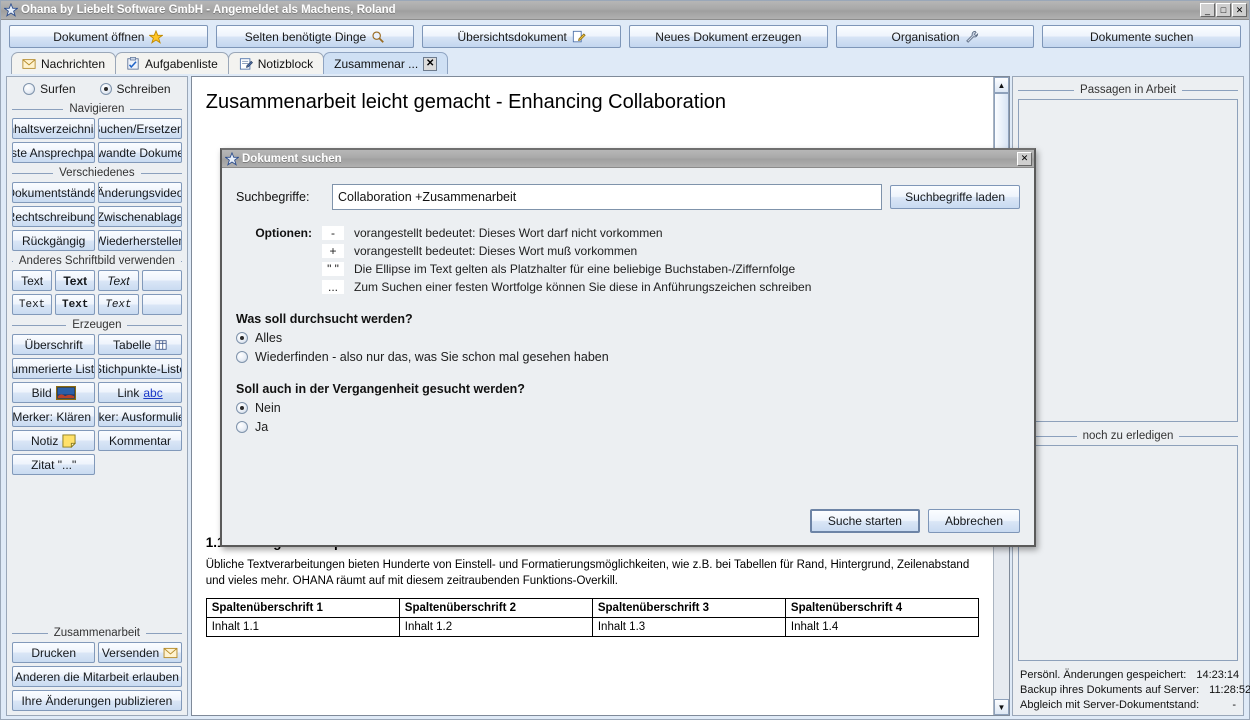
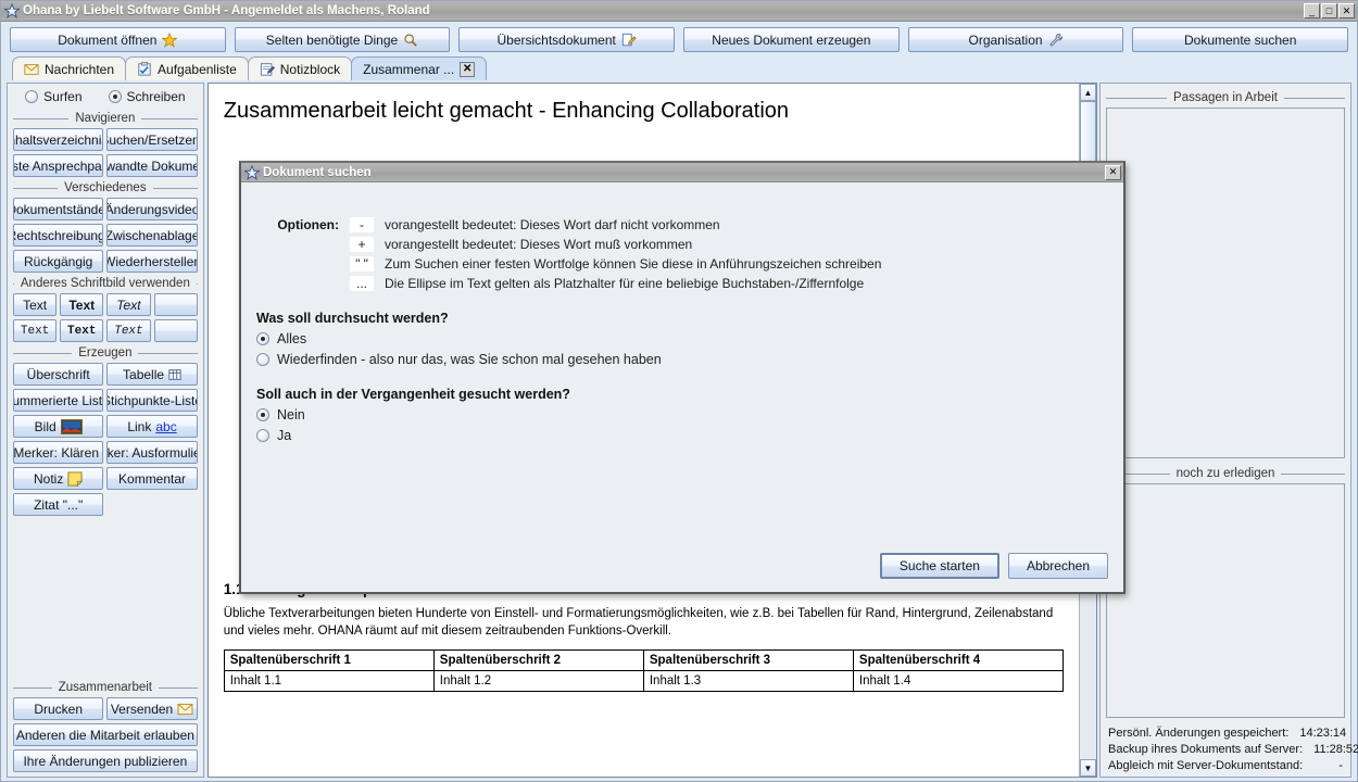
  Ohana by Liebelt Software GmbH - Angemeldet als Machens, Roland
  _
  □
  ✕
  Dokument öffnen
  Selten benötigte Dinge
  Übersichtsdokument
  Neues Dokument erzeugen
  Organisation
  Dokumente suchen
  Nachrichten
  Aufgabenliste
  Notizblock
  Zusammenar ...
  ✕
  Surfen
  Schreiben
  Navigieren
  haltsverzeichni
  uchen/Ersetzen
  Verschiedenes
  okumentstände
  Änderungsvideo
  echtschreibung
  Zwischenablage
  Rückgängig
  Wiederherstelle
  Anderes Schriftbild verwenden
  Text
  Text
  Text
  Text
  Text
  Text
  Erzeugen
  Überschrift
  Tabelle
  ummerierte List
  tichpunkte-List
  Bild
  Link
  abc
  Merker: Klären
  Notiz
  Kommentar
  Zitat "..."
  Zusammenarbeit
  Drucken
  Versenden
  Anderen die Mitarbeit erlauben
  Ihre Änderungen publizieren
  Zusammenarbeit leicht gemacht - Enhancing Collaboration
  Übliche Textverarbeitungen bieten Hunderte von Einstell- und Formatierungsmöglichkeiten, wie z.B. bei Tabellen für Rand, Hintergrund, Zeilenabstand und vieles mehr. OHANA räumt auf mit diesem zeitraubenden Funktions-Overkill.
  Spaltenüberschrift 1	Spaltenüberschrift 2	Spaltenüberschrift 3	Spaltenüberschrift 4
  Inhalt 1.1	Inhalt 1.2	Inhalt 1.3	Inhalt 1.4
  ▲
  ▼
  Passagen in Arbeit
  noch zu erledigen
  Persönl. Änderungen gespeichert:
  14:23:14
  Backup ihres Dokuments auf Server:
  11:28:52
  Abgleich mit Server-Dokumentstand:
  -
  Dokument suchen
  ✕
- Suchbegriffe:
- Collaboration +Zusammenarbeit
- Suchbegriffe laden
  Optionen:
  -
  vorangestellt bedeutet: Dieses Wort darf nicht vorkommen
  +
  vorangestellt bedeutet: Dieses Wort muß vorkommen
  " "
- Die Ellipse im Text gelten als Platzhalter für eine beliebige Buchstaben-/Ziffernfolge
+ Zum Suchen einer festen Wortfolge können Sie diese in Anführungszeichen schreiben
  ...
- Zum Suchen einer festen Wortfolge können Sie diese in Anführungszeichen schreiben
+ Die Ellipse im Text gelten als Platzhalter für eine beliebige Buchstaben-/Ziffernfolge
  Was soll durchsucht werden?
  Alles
  Wiederfinden - also nur das, was Sie schon mal gesehen haben
  Soll auch in der Vergangenheit gesucht werden?
  Nein
  Ja
  Suche starten
  Abbrechen
